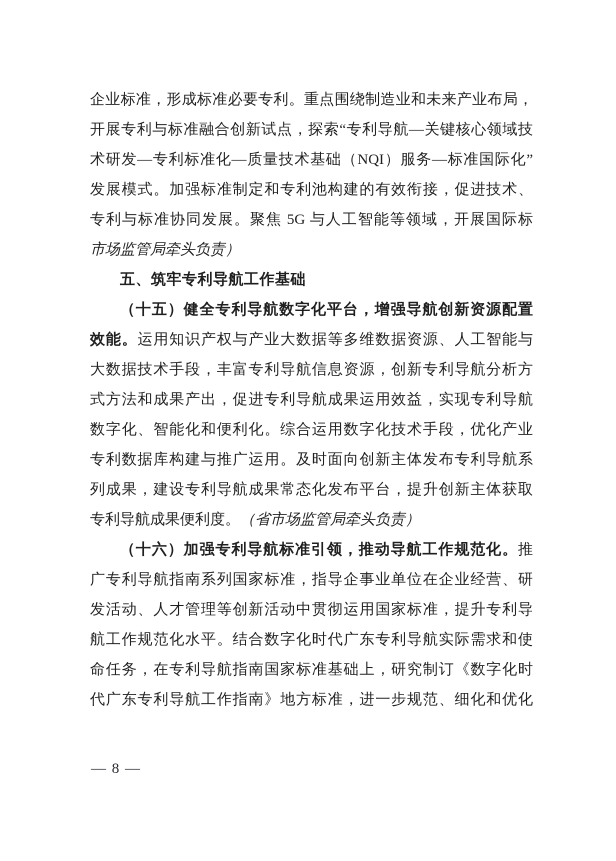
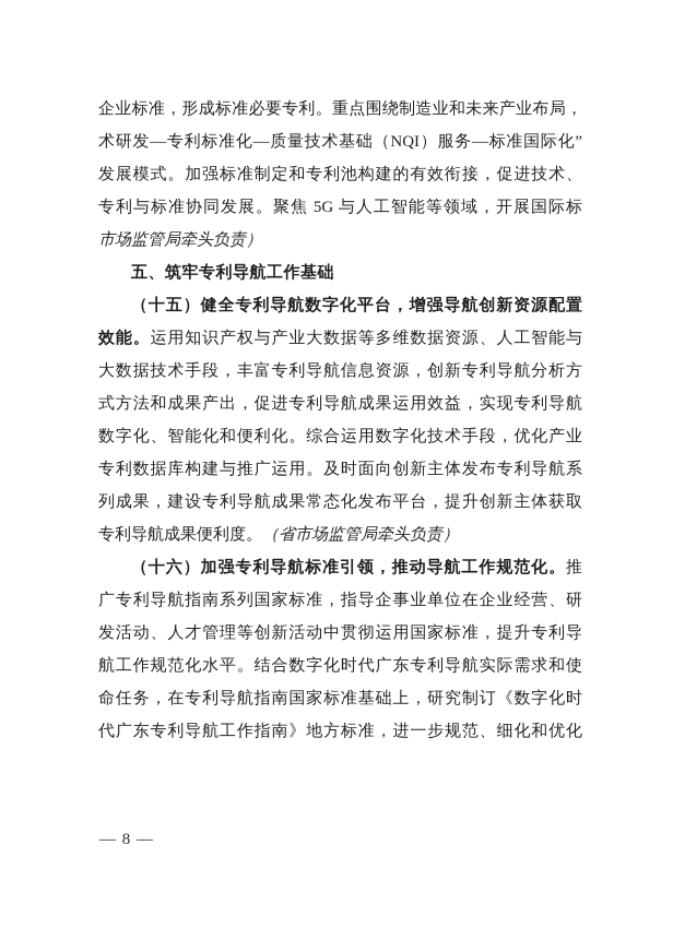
  企业标准，形成标准必要专利。重点围绕制造业和未来产业布局，
- 开展专利与标准融合创新试点，探索“专利导航—关键核心领域技
  术研发—专利标准化—质量技术基础（NQI）服务—标准国际化”
  发展模式。加强标准制定和专利池构建的有效衔接，促进技术、
  专利与标准协同发展。聚焦 5G 与人工智能等领域，开展国际标
  市场监管局牵头负责）
  五、筑牢专利导航工作基础
  （十五）健全专利导航数字化平台，增强导航创新资源配置
  效能。运用知识产权与产业大数据等多维数据资源、人工智能与
  大数据技术手段，丰富专利导航信息资源，创新专利导航分析方
  式方法和成果产出，促进专利导航成果运用效益，实现专利导航
  数字化、智能化和便利化。综合运用数字化技术手段，优化产业
  专利数据库构建与推广运用。及时面向创新主体发布专利导航系
  列成果，建设专利导航成果常态化发布平台，提升创新主体获取
  专利导航成果便利度。（省市场监管局牵头负责）
  （十六）加强专利导航标准引领，推动导航工作规范化。推
  广专利导航指南系列国家标准，指导企事业单位在企业经营、研
  发活动、人才管理等创新活动中贯彻运用国家标准，提升专利导
  航工作规范化水平。结合数字化时代广东专利导航实际需求和使
  命任务，在专利导航指南国家标准基础上，研究制订《数字化时
  代广东专利导航工作指南》地方标准，进一步规范、细化和优化
  — 8 —
